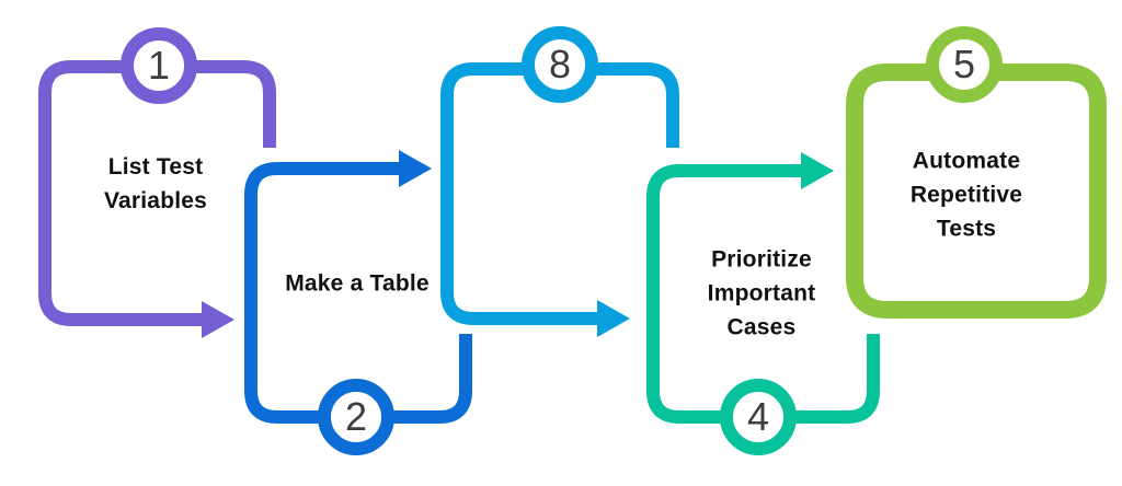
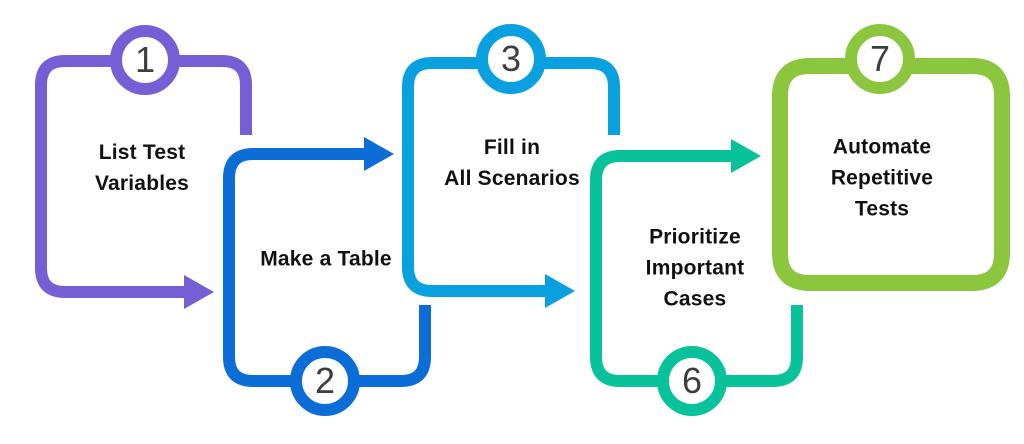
  1
  2
- 8
+ 3
- 4
+ 6
- 5
+ 7
  List Test
  Variables
  Make a Table
+ Fill in
+ All Scenarios
  Prioritize
  Important
  Cases
  Automate
  Repetitive
  Tests
